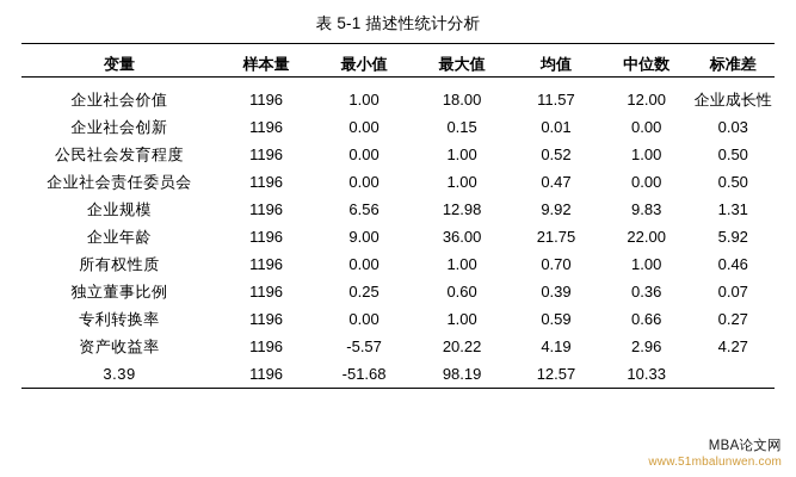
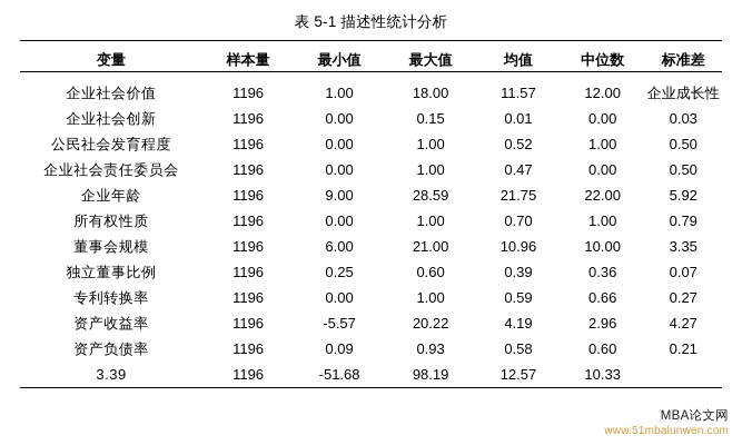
  表 5-1 描述性统计分析
  变量	样本量	最小值	最大值	均值	中位数	标准差
  企业社会价值	1196	1.00	18.00	11.57	12.00	企业成长性
  企业社会创新	1196	0.00	0.15	0.01	0.00	0.03
  公民社会发育程度	1196	0.00	1.00	0.52	1.00	0.50
  企业社会责任委员会	1196	0.00	1.00	0.47	0.00	0.50
- 企业规模	1196	6.56	12.98	9.92	9.83	1.31
- 企业年龄	1196	9.00	36.00	21.75	22.00	5.92
+ 企业年龄	1196	9.00	28.59	21.75	22.00	5.92
- 所有权性质	1196	0.00	1.00	0.70	1.00	0.46
+ 所有权性质	1196	0.00	1.00	0.70	1.00	0.79
+ 董事会规模	1196	6.00	21.00	10.96	10.00	3.35
  独立董事比例	1196	0.25	0.60	0.39	0.36	0.07
  专利转换率	1196	0.00	1.00	0.59	0.66	0.27
  资产收益率	1196	-5.57	20.22	4.19	2.96	4.27
+ 资产负债率	1196	0.09	0.93	0.58	0.60	0.21
  3.39	1196	-51.68	98.19	12.57	10.33
  MBA论文网
  www.51mbalunwen.com
